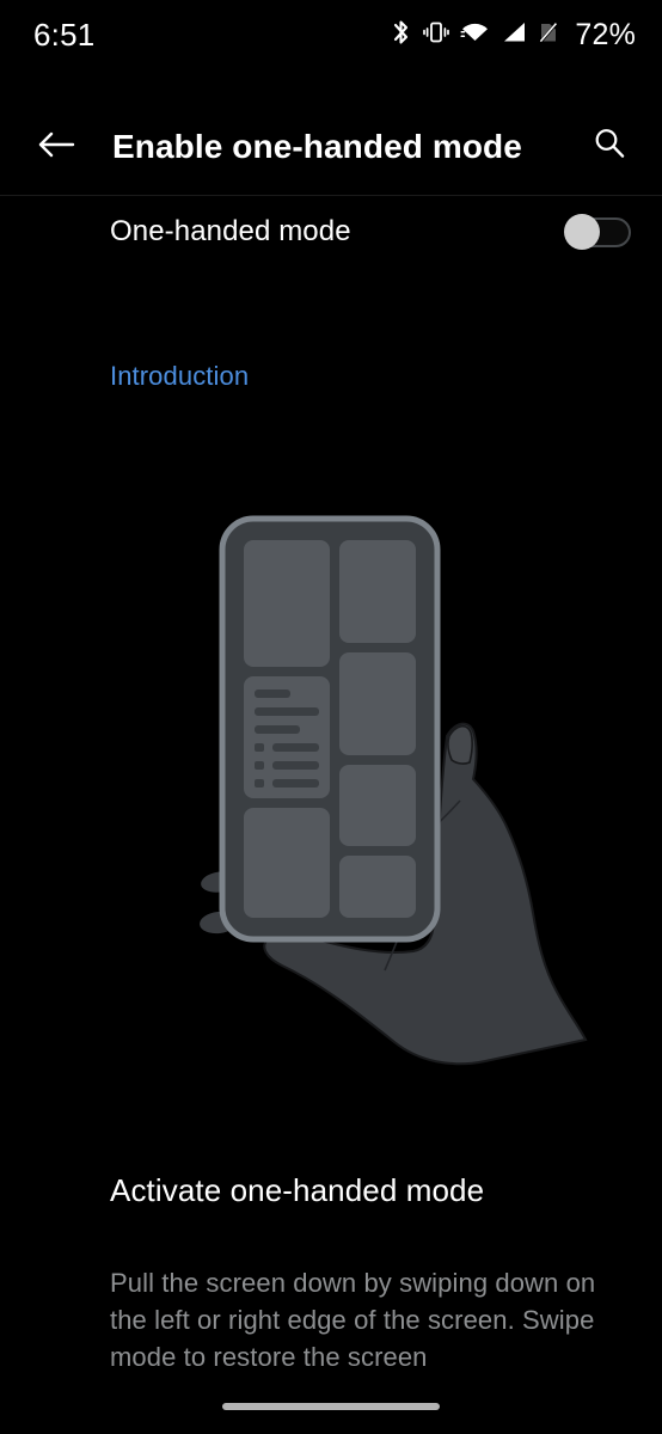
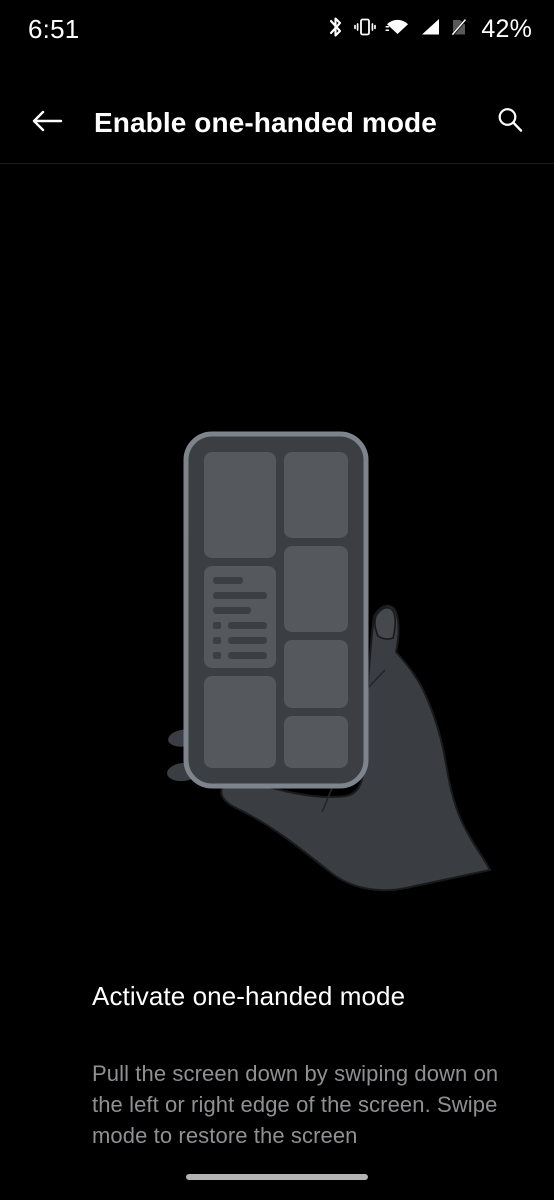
  6:51
- 72%
+ 42%
  Enable one-handed mode
- One-handed mode
- Introduction
  Activate one-handed mode
  Pull the screen down by swiping down on the left or right edge of the screen. Swipe mode to restore the screen
